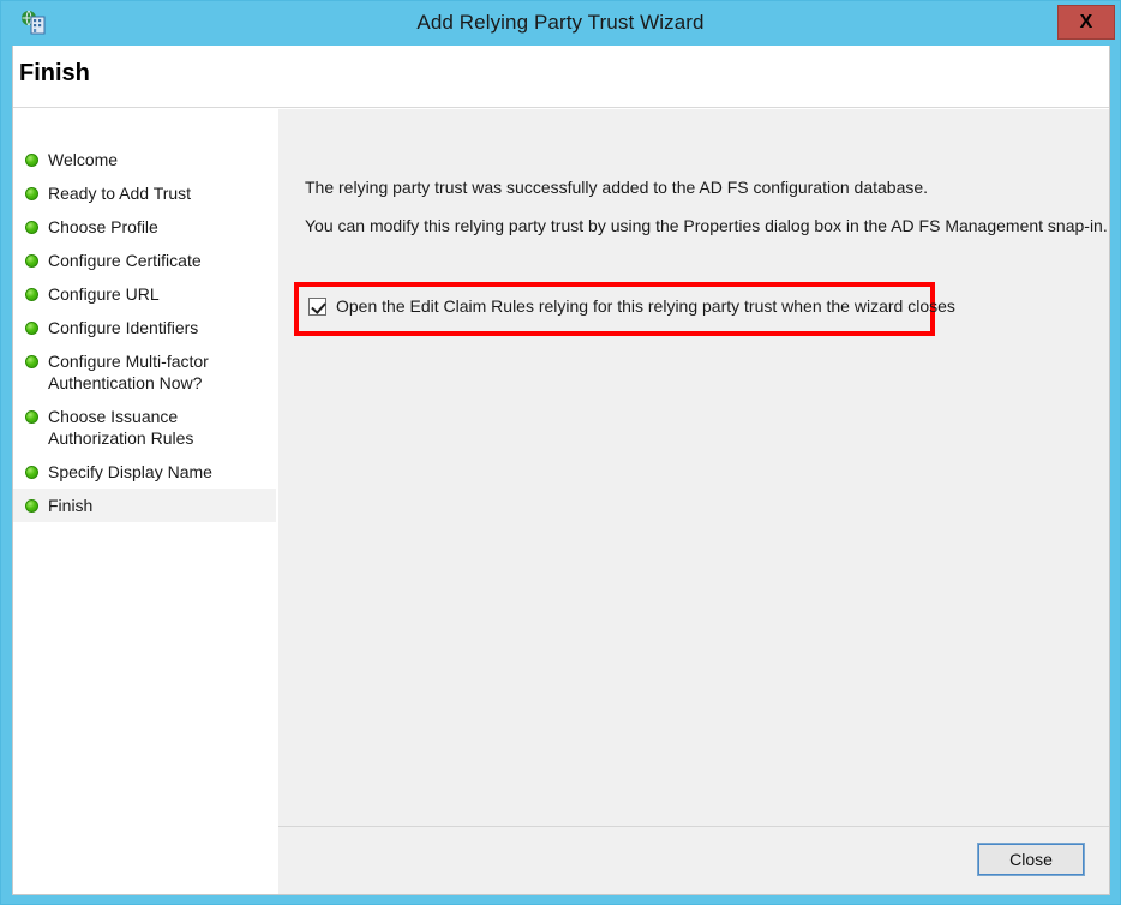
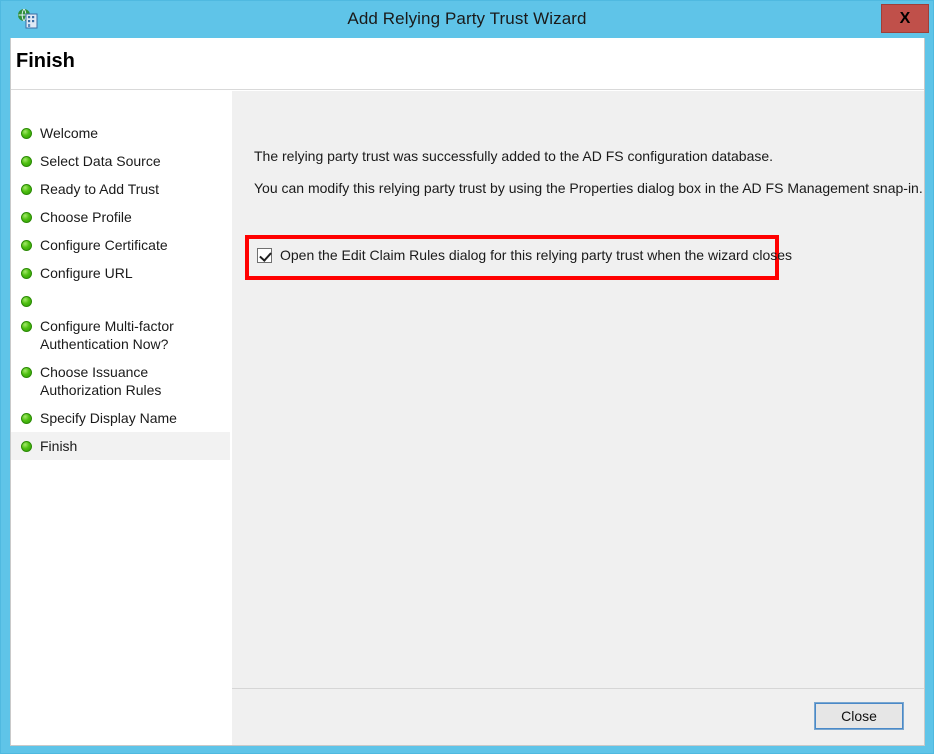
  Add Relying Party Trust Wizard
  X
  Finish
  Welcome
+ Select Data Source
  Ready to Add Trust
  Choose Profile
  Configure Certificate
  Configure URL
- Configure Identifiers
  Configure Multi-factor Authentication Now?
  Choose Issuance Authorization Rules
  Specify Display Name
  Finish
  The relying party trust was successfully added to the AD FS configuration database.
  You can modify this relying party trust by using the Properties dialog box in the AD FS Management snap-in.
- Open the Edit Claim Rules relying for this relying party trust when the wizard closes
+ Open the Edit Claim Rules dialog for this relying party trust when the wizard closes
  Close
